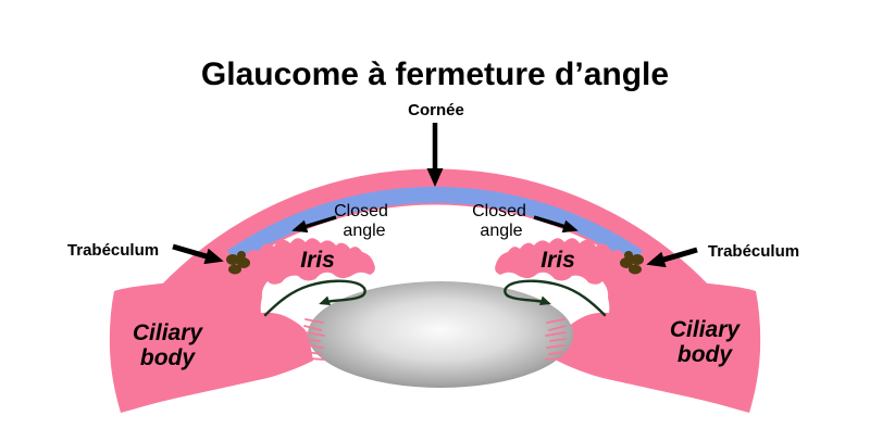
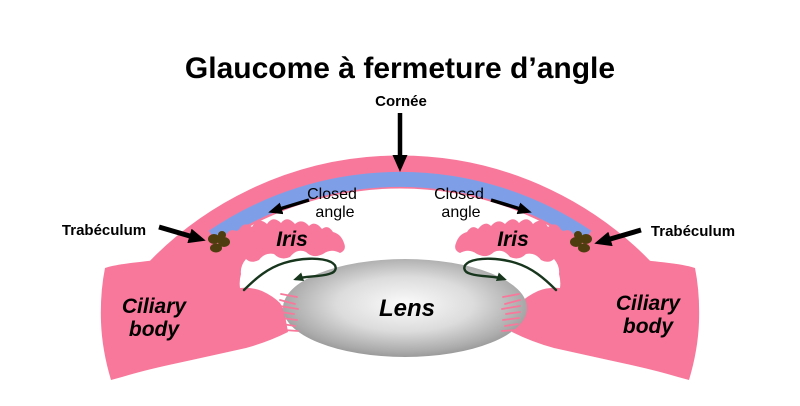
  Glaucome à fermeture d’angle
  Cornée
  Closed
  angle
  Closed
  angle
  Iris
  Iris
  Trabéculum
  Trabéculum
  Ciliary
  body
  Ciliary
  body
+ Lens
